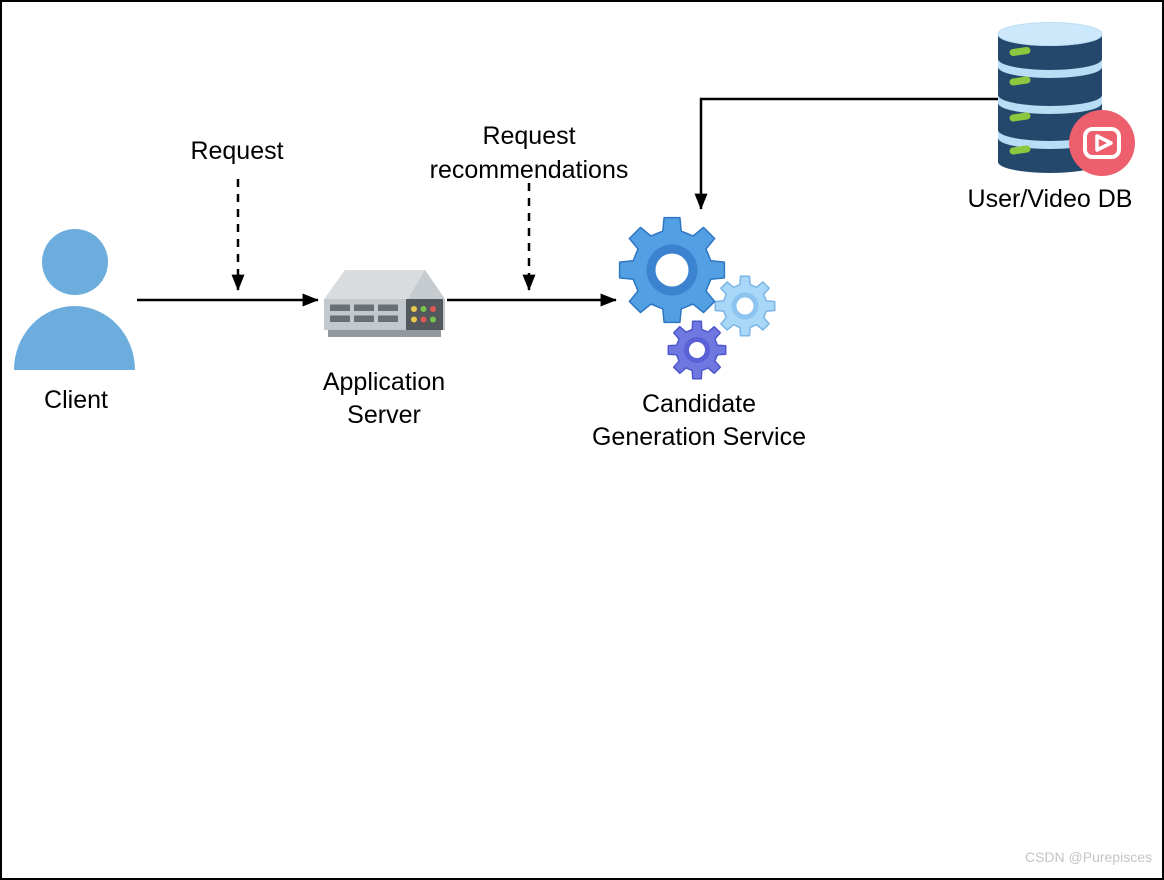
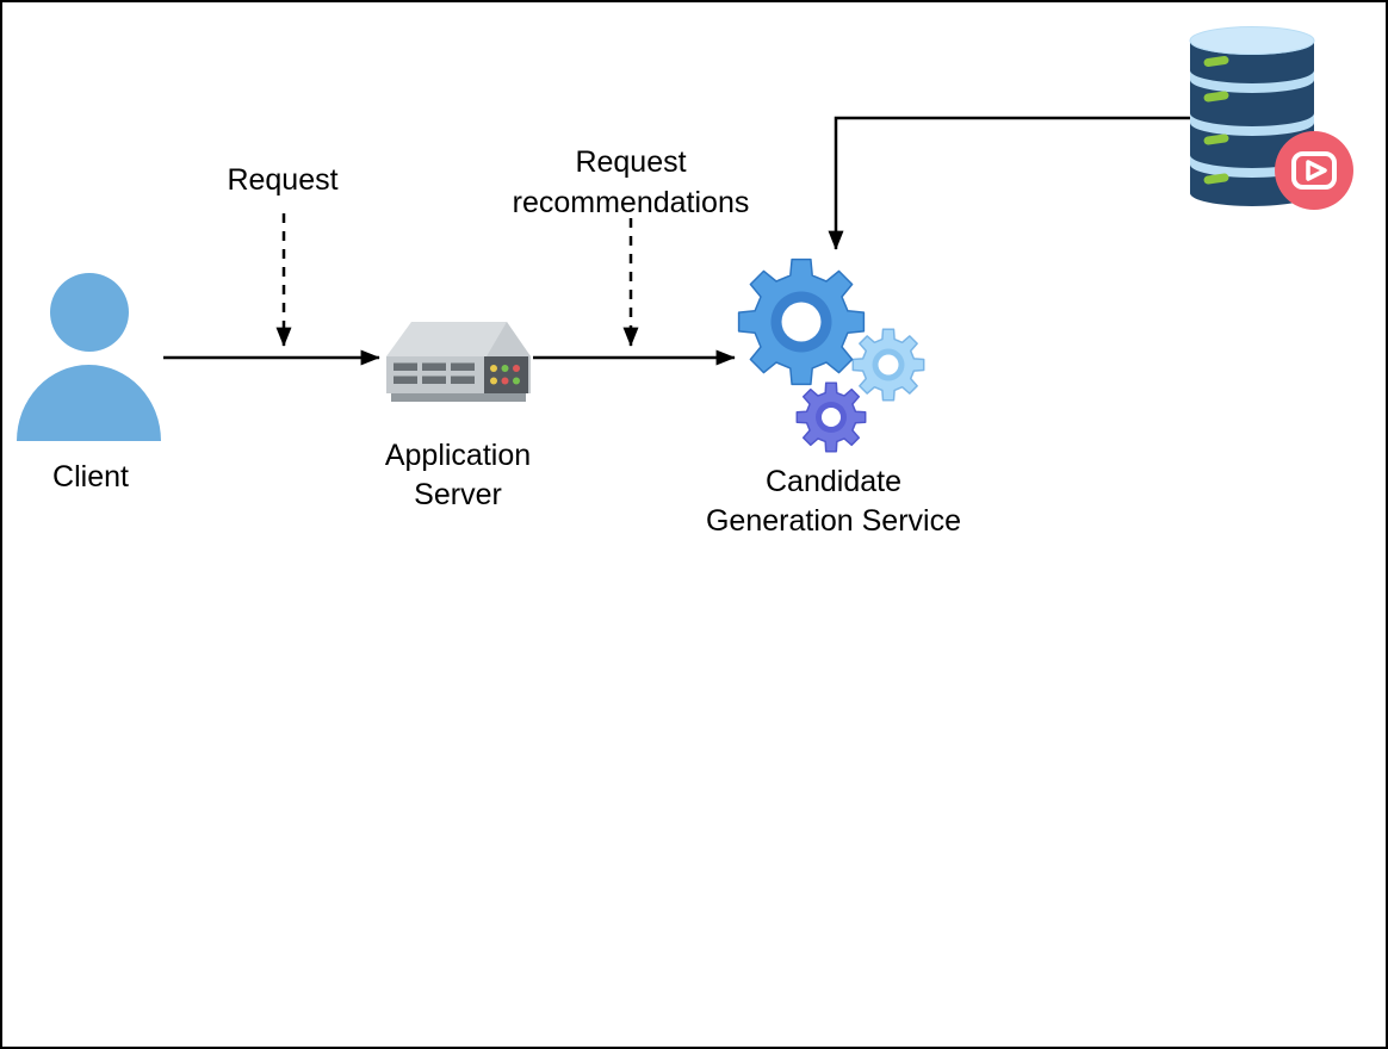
  Request
  Request recommendations
  Client
  Application Server
  Candidate Generation Service
- User/Video DB
- CSDN @Purepisces
